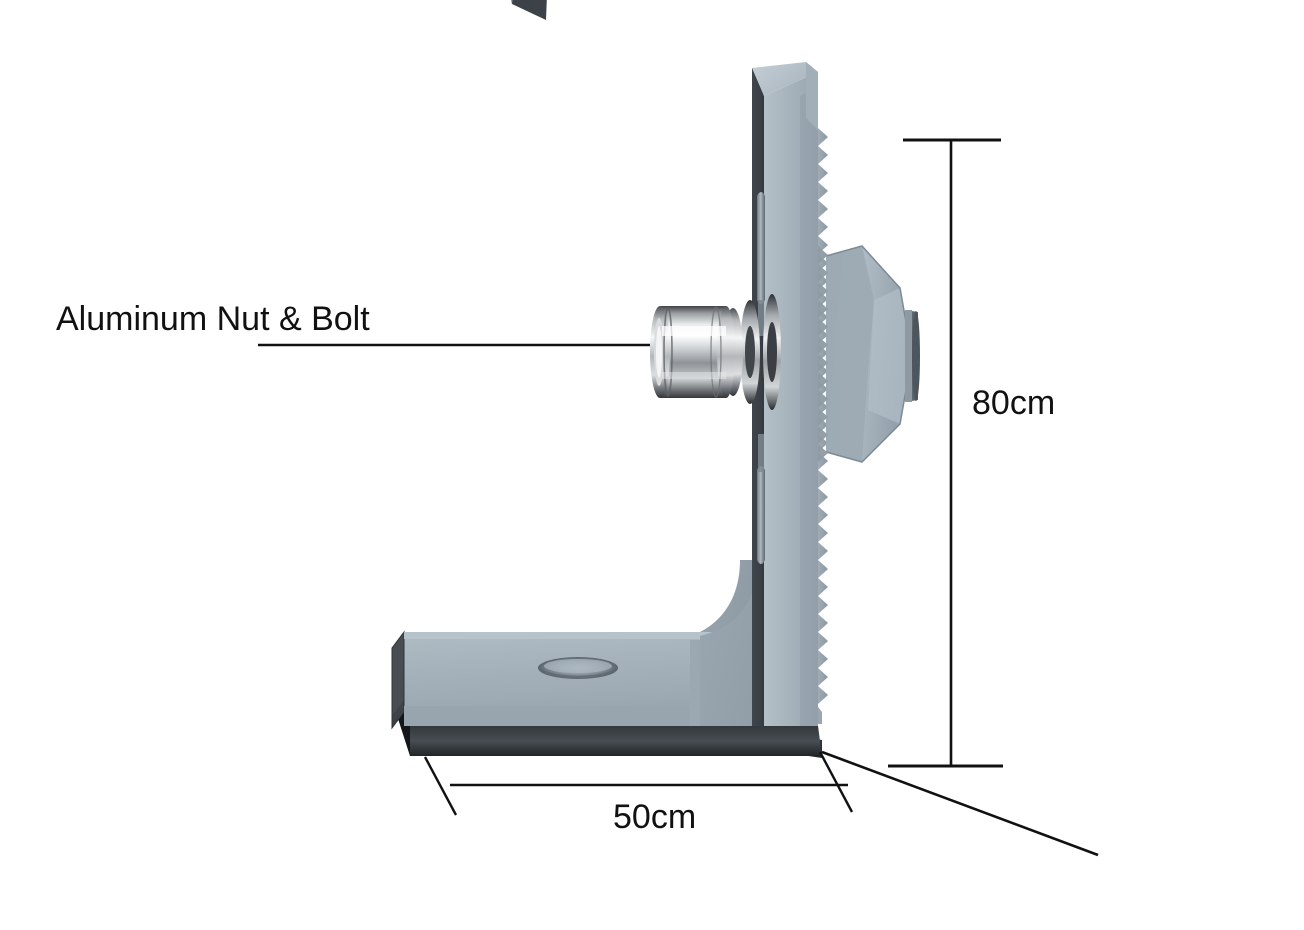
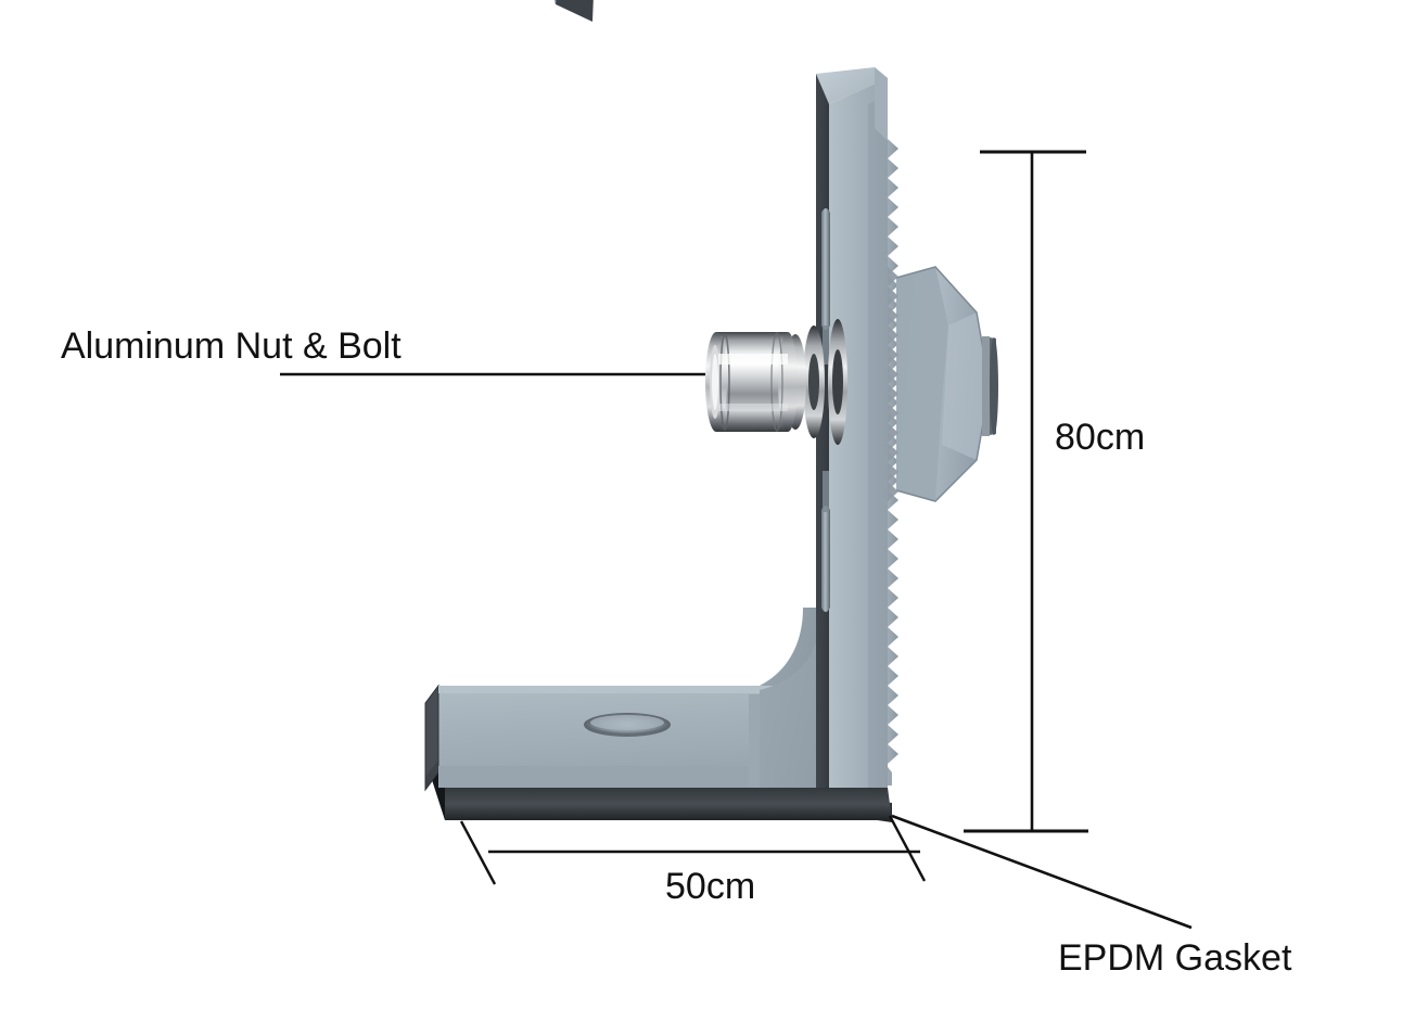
  Aluminum Nut & Bolt
+ EPDM Gasket
  80cm
  50cm
